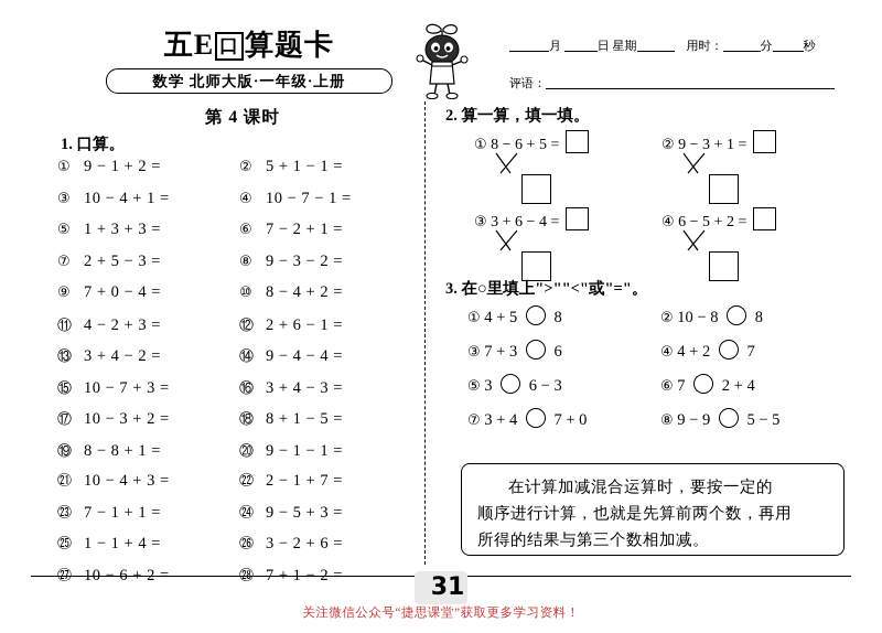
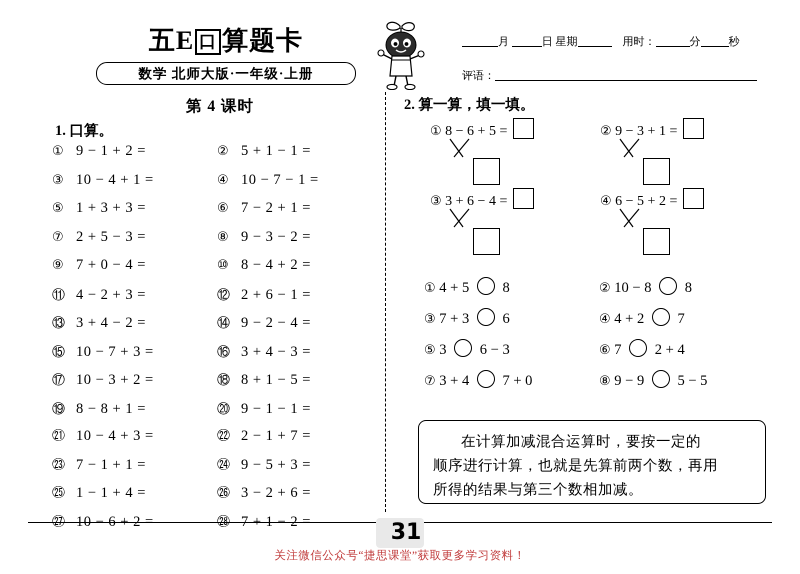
  五E 口 算题卡
  数学 北师大版·一年级·上册
  月 日 星期 用时： 分 秒
  评语：
  第 4 课时
  1. 口算。
  ① 9 − 1 + 2 =
  ② 5 + 1 − 1 =
  ③ 10 − 4 + 1 =
  ④ 10 − 7 − 1 =
  ⑤ 1 + 3 + 3 =
  ⑥ 7 − 2 + 1 =
  ⑦ 2 + 5 − 3 =
  ⑧ 9 − 3 − 2 =
  ⑨ 7 + 0 − 4 =
  ⑩ 8 − 4 + 2 =
  ⑪ 4 − 2 + 3 =
  ⑫ 2 + 6 − 1 =
  ⑬ 3 + 4 − 2 =
- ⑭ 9 − 4 − 4 =
+ ⑭ 9 − 2 − 4 =
  ⑮ 10 − 7 + 3 =
  ⑯ 3 + 4 − 3 =
  ⑰ 10 − 3 + 2 =
  ⑱ 8 + 1 − 5 =
  ⑲ 8 − 8 + 1 =
  ⑳ 9 − 1 − 1 =
  ㉑ 10 − 4 + 3 =
  ㉒ 2 − 1 + 7 =
  ㉓ 7 − 1 + 1 =
  ㉔ 9 − 5 + 3 =
  ㉕ 1 − 1 + 4 =
  ㉖ 3 − 2 + 6 =
  ㉗ 10 − 6 + 2 =
  ㉘ 7 + 1 − 2 =
  2. 算一算，填一填。
  ① 8 − 6 + 5 =
  ② 9 − 3 + 1 =
  ③ 3 + 6 − 4 =
  ④ 6 − 5 + 2 =
- 3. 在○里填上">""<"或"="。
  ① 4 + 5 8
  ② 10 − 8 8
  ③ 7 + 3 6
  ④ 4 + 2 7
  ⑤ 3 6 − 3
  ⑥ 7 2 + 4
  ⑦ 3 + 4 7 + 0
  ⑧ 9 − 9 5 − 5
  在计算加减混合运算时，要按一定的
  顺序进行计算，也就是先算前两个数，再用
  所得的结果与第三个数相加减。
  31
  关注微信公众号“捷思课堂”获取更多学习资料！
